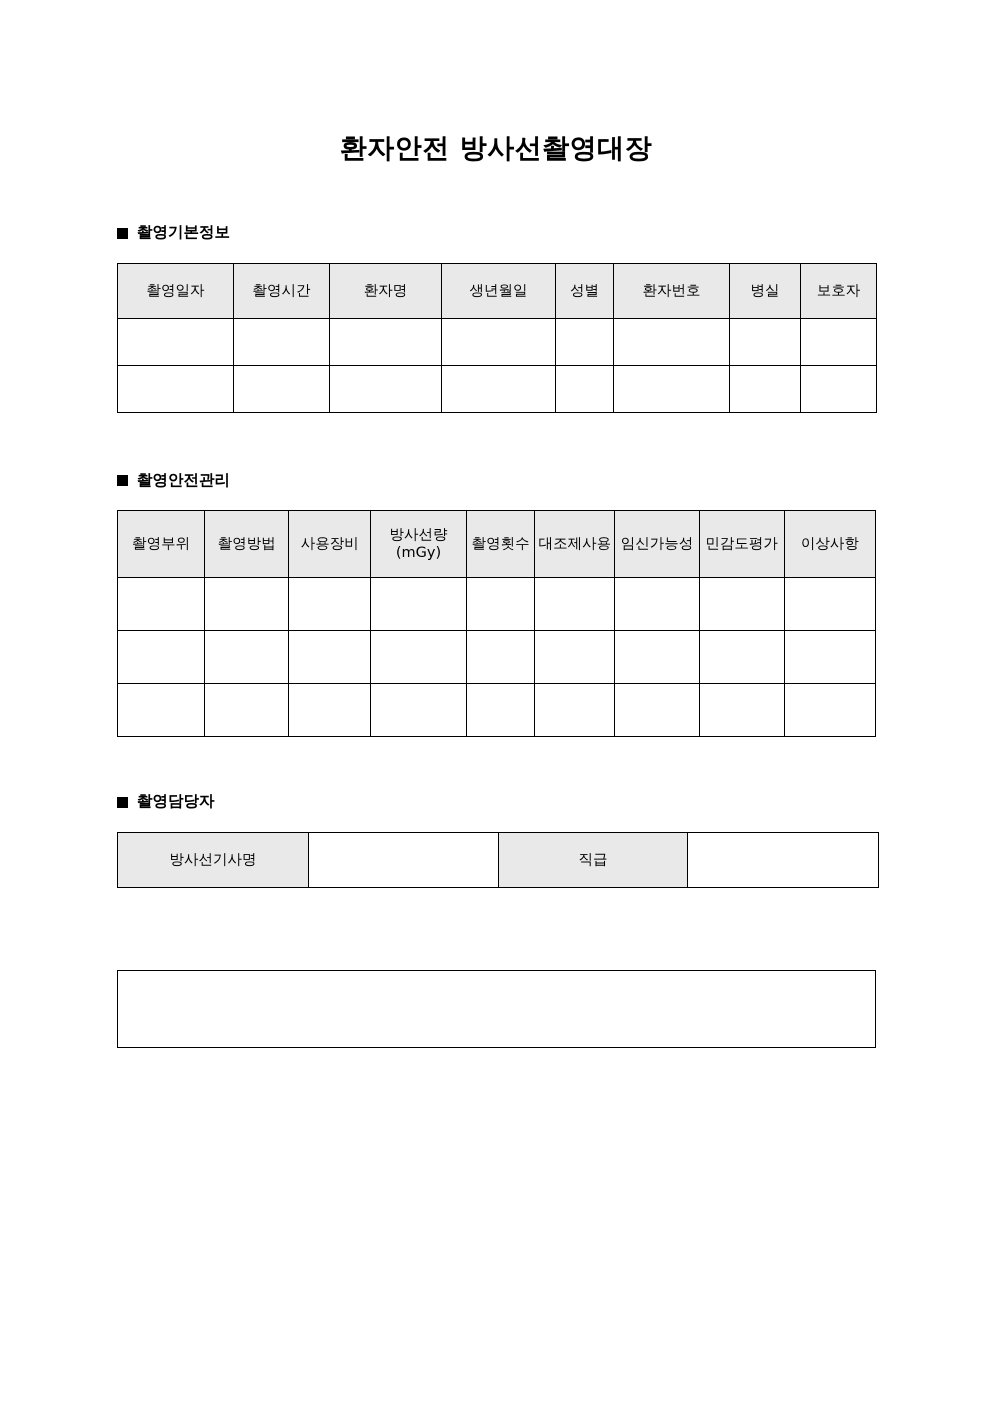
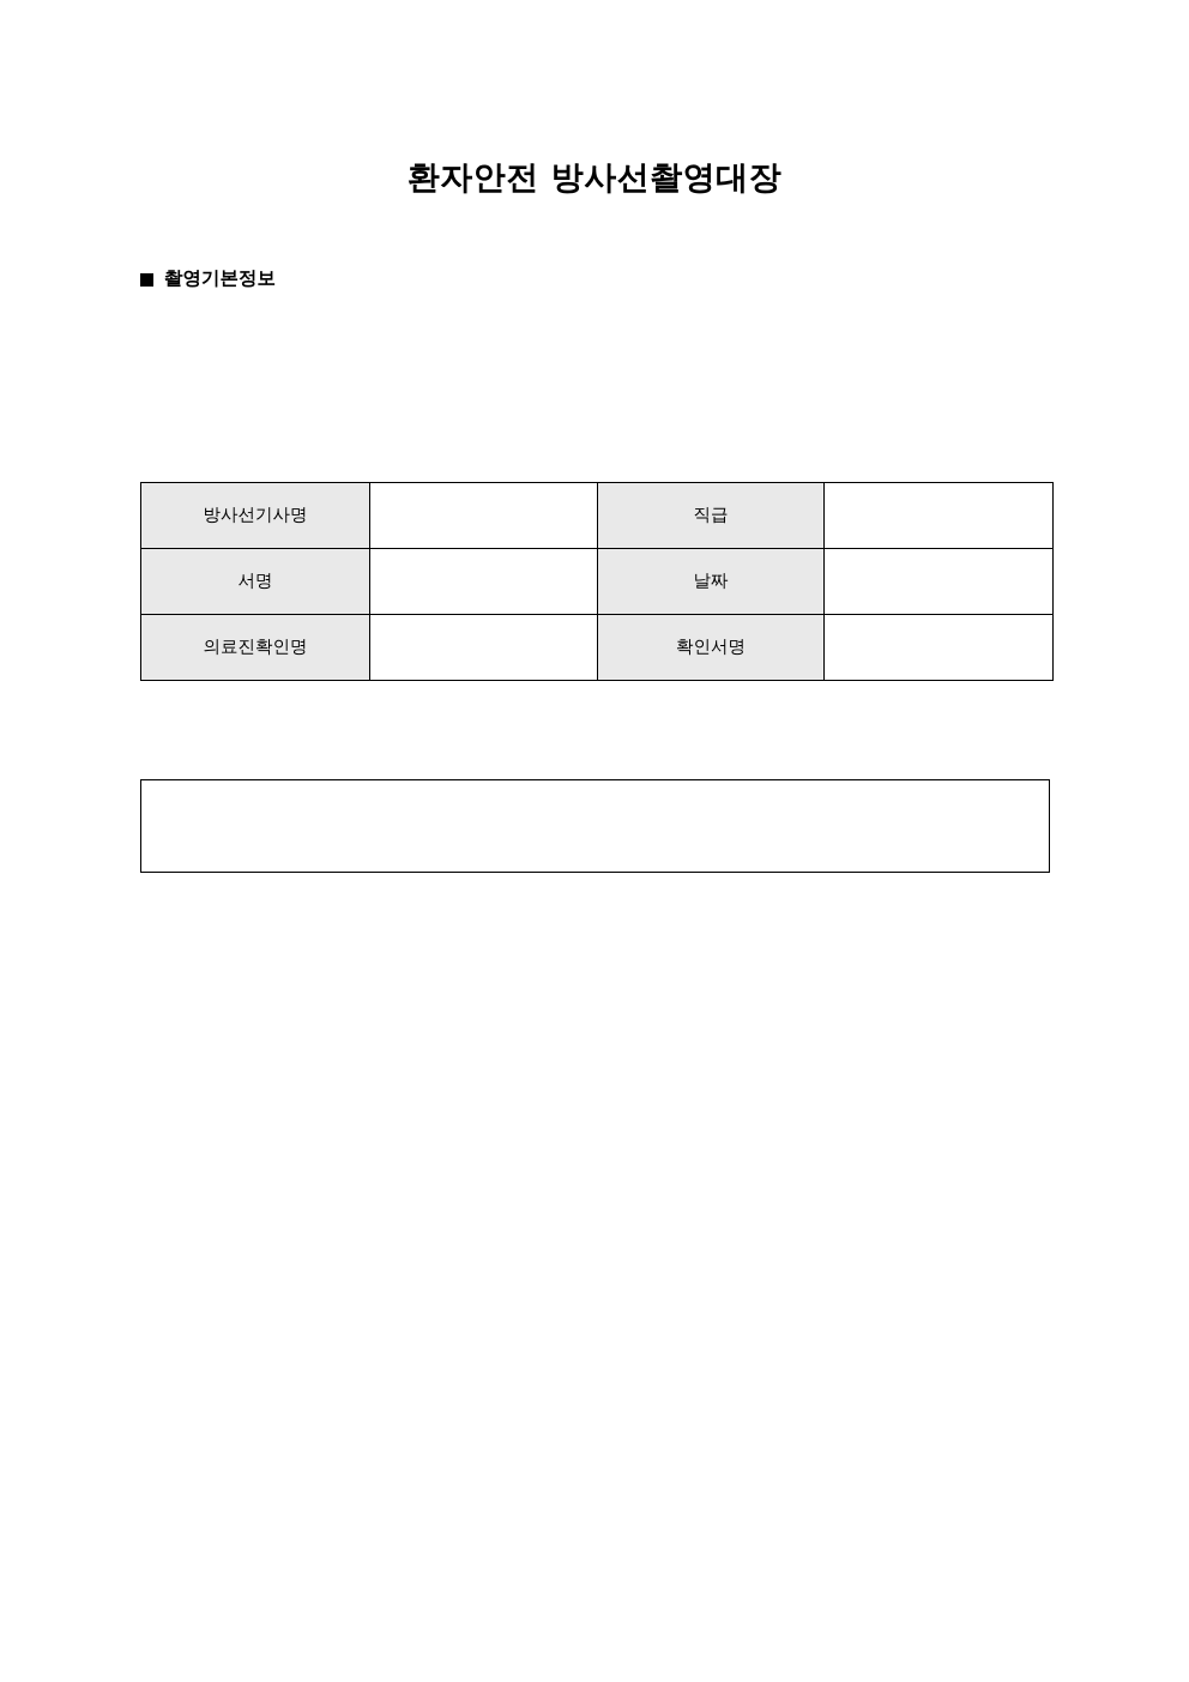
  환자안전 방사선촬영대장
  촬영기본정보
- 촬영일자	촬영시간	환자명	생년월일	성별	환자번호	병실	보호자
- 촬영안전관리
- 촬영부위	촬영방법	사용장비	방사선량(mGy)	촬영횟수	대조제사용	임신가능성	민감도평가	이상사항
- 촬영담당자
  방사선기사명		직급
+ 서명		날짜
+ 의료진확인명		확인서명
